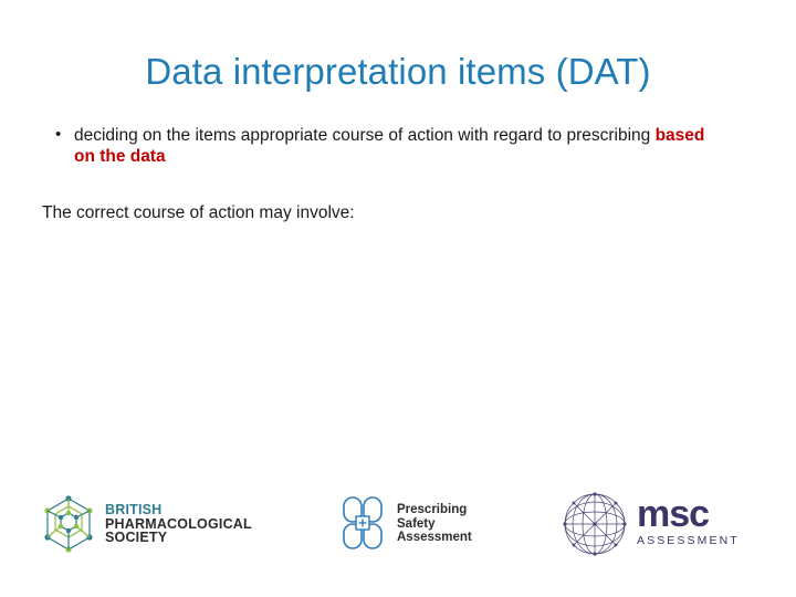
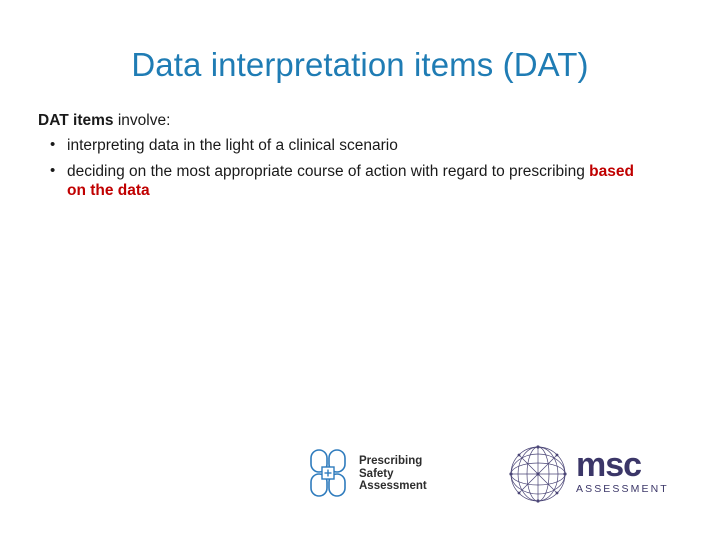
  Data interpretation items (DAT)
+ DAT items involve:
+ interpreting data in the light of a clinical scenario
- deciding on the items appropriate course of action with regard to prescribing based on the data
+ deciding on the most appropriate course of action with regard to prescribing based on the data
- The correct course of action may involve:
- BRITISH
- PHARMACOLOGICAL
- SOCIETY
  Prescribing
  Safety
  Assessment
  msc
  ASSESSMENT
